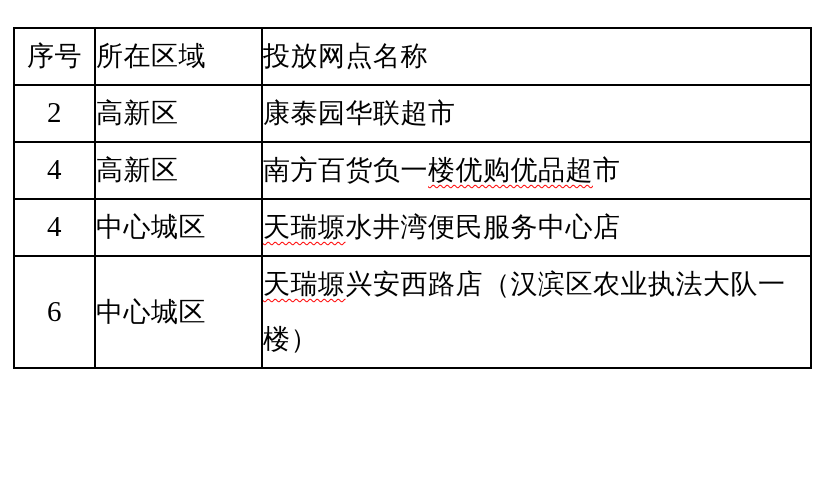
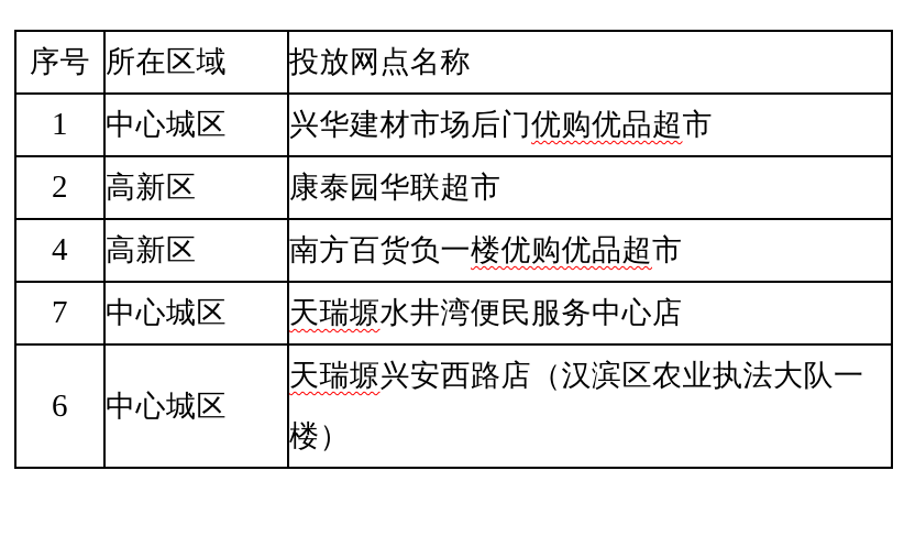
  序号	所在区域	投放网点名称
+ 1	中心城区	兴华建材市场后门优购优品超市
  2	高新区	康泰园华联超市
  4	高新区	南方百货负一楼优购优品超市
- 4	中心城区	天瑞塬水井湾便民服务中心店
+ 7	中心城区	天瑞塬水井湾便民服务中心店
  6	中心城区	天瑞塬兴安西路店（汉滨区农业执法大队一楼）
